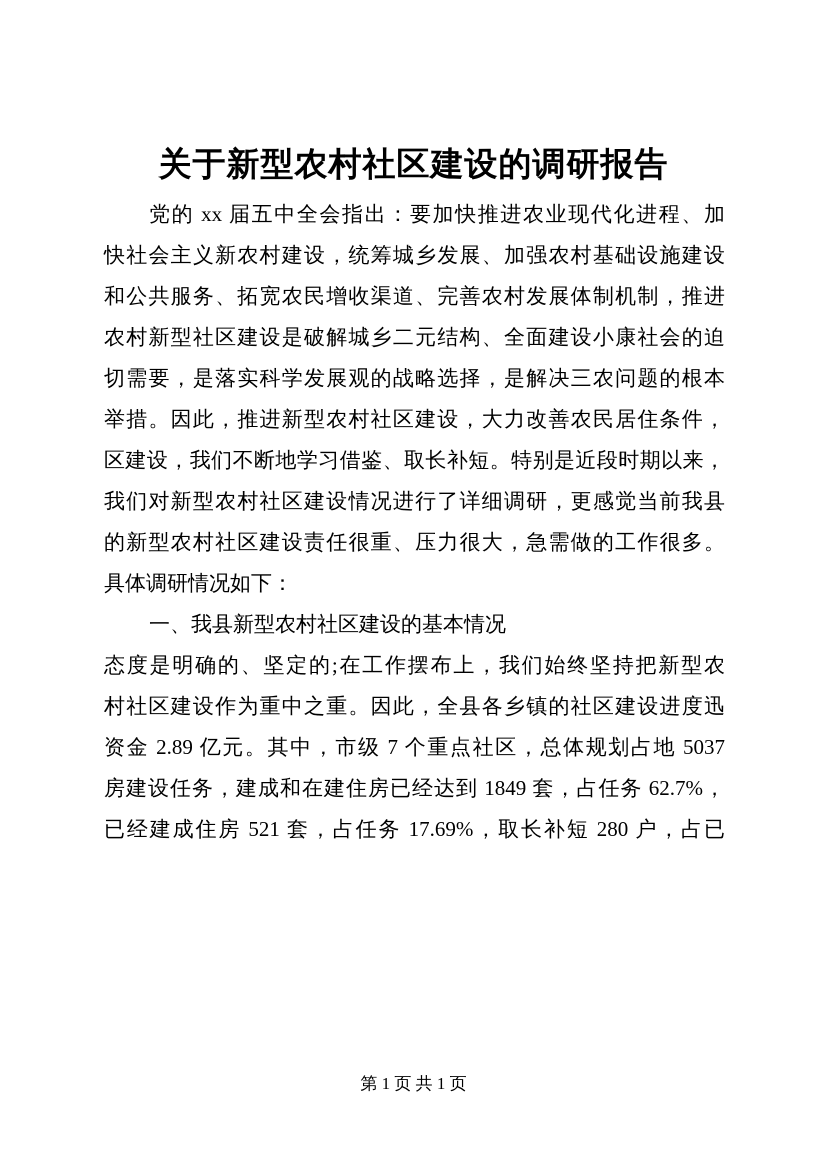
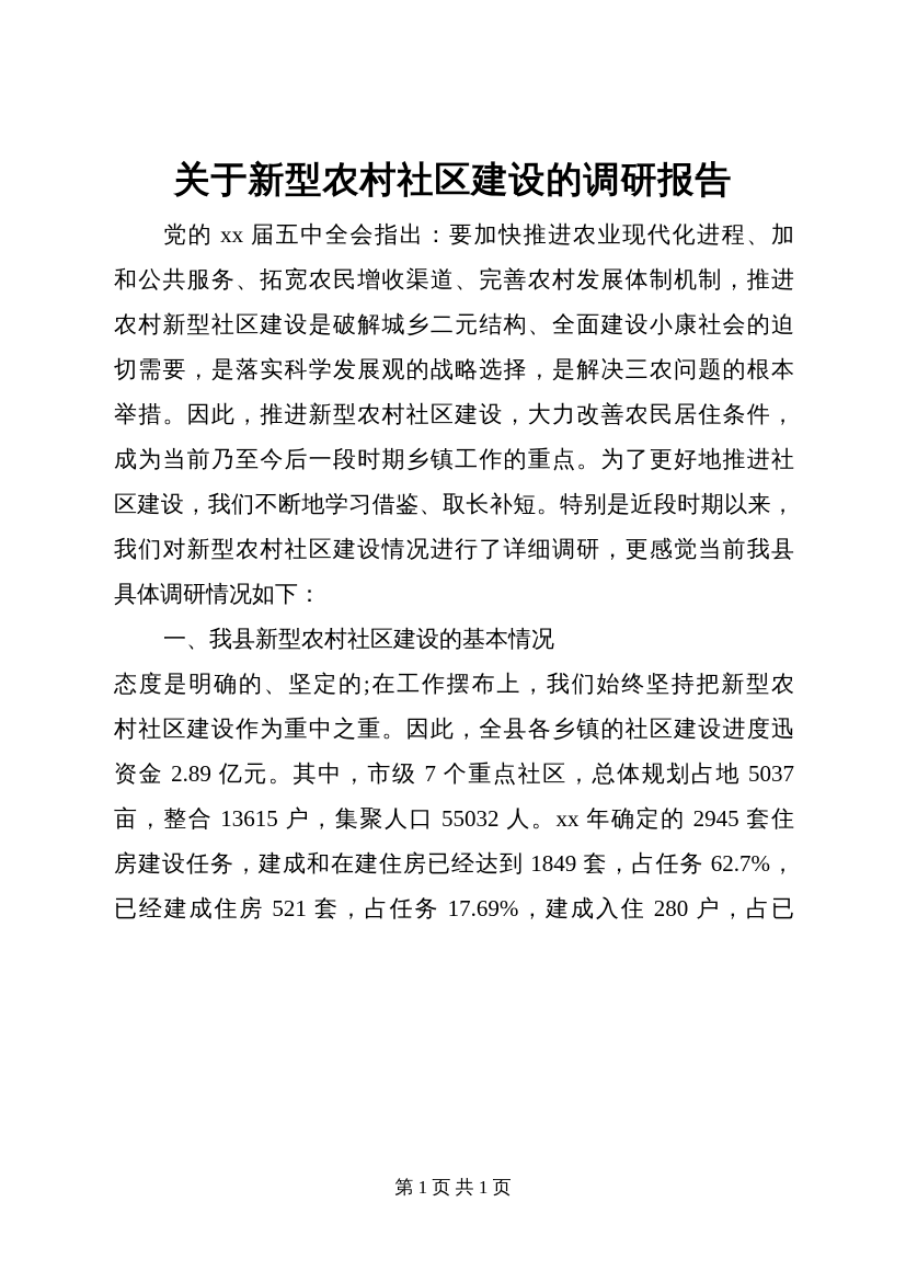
  关于新型农村社区建设的调研报告
  党的 xx 届五中全会指出：要加快推进农业现代化进程、加
- 快社会主义新农村建设，统筹城乡发展、加强农村基础设施建设
  和公共服务、拓宽农民增收渠道、完善农村发展体制机制，推进
  农村新型社区建设是破解城乡二元结构、全面建设小康社会的迫
  切需要，是落实科学发展观的战略选择，是解决三农问题的根本
  举措。因此，推进新型农村社区建设，大力改善农民居住条件，
+ 成为当前乃至今后一段时期乡镇工作的重点。为了更好地推进社
  区建设，我们不断地学习借鉴、取长补短。特别是近段时期以来，
  我们对新型农村社区建设情况进行了详细调研，更感觉当前我县
- 的新型农村社区建设责任很重、压力很大，急需做的工作很多。
  具体调研情况如下：
  一、我县新型农村社区建设的基本情况
  态度是明确的、坚定的;在工作摆布上，我们始终坚持把新型农
  村社区建设作为重中之重。因此，全县各乡镇的社区建设进度迅
  资金 2.89 亿元。其中，市级 7 个重点社区，总体规划占地 5037
+ 亩，整合 13615 户，集聚人口 55032 人。xx 年确定的 2945 套住
  房建设任务，建成和在建住房已经达到 1849 套，占任务 62.7%，
- 已经建成住房 521 套，占任务 17.69%，取长补短 280 户，占已
+ 已经建成住房 521 套，占任务 17.69%，建成入住 280 户，占已
  第 1 页 共 1 页
